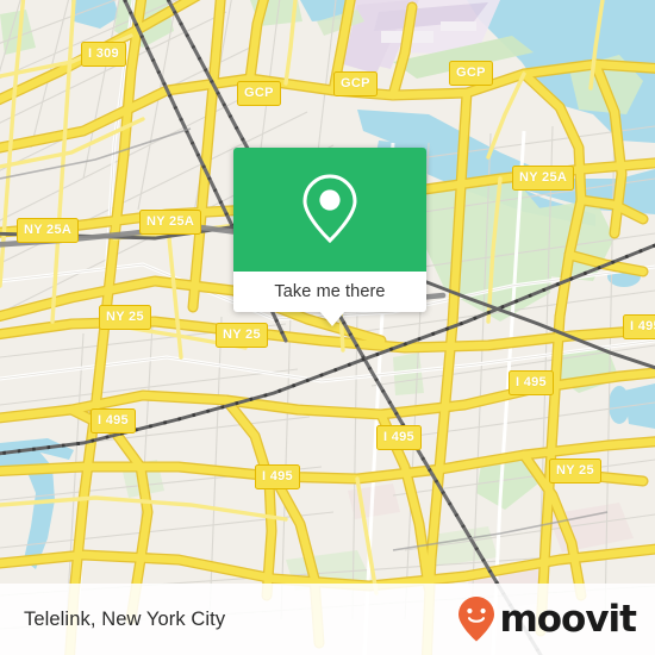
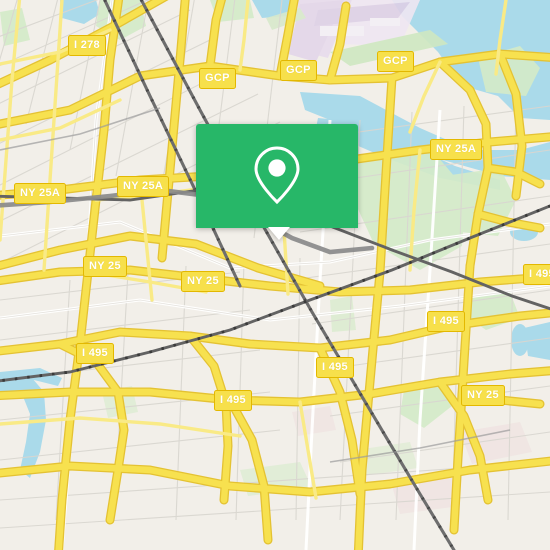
- I 309
+ I 278
  GCP
  GCP
  GCP
  NY 25A
  NY 25A
  NY 25A
  NY 25
  NY 25
  I 49
  I 495
  I 495
  I 495
  I 495
  NY 25
- Take me there
- Telelink, New York City
- moovit
